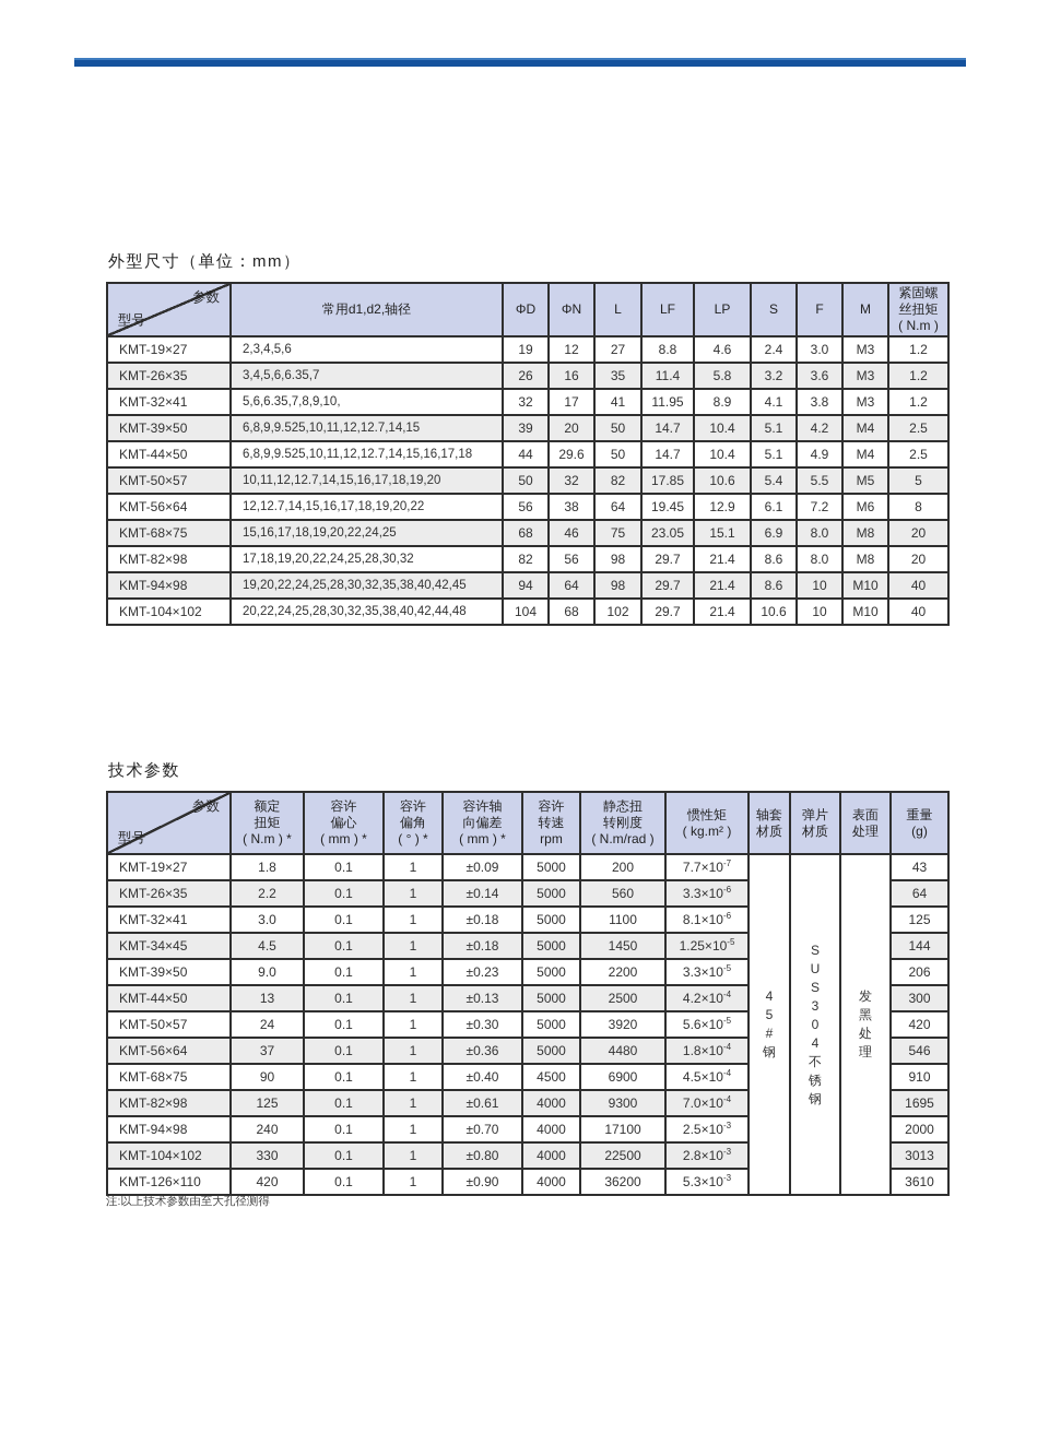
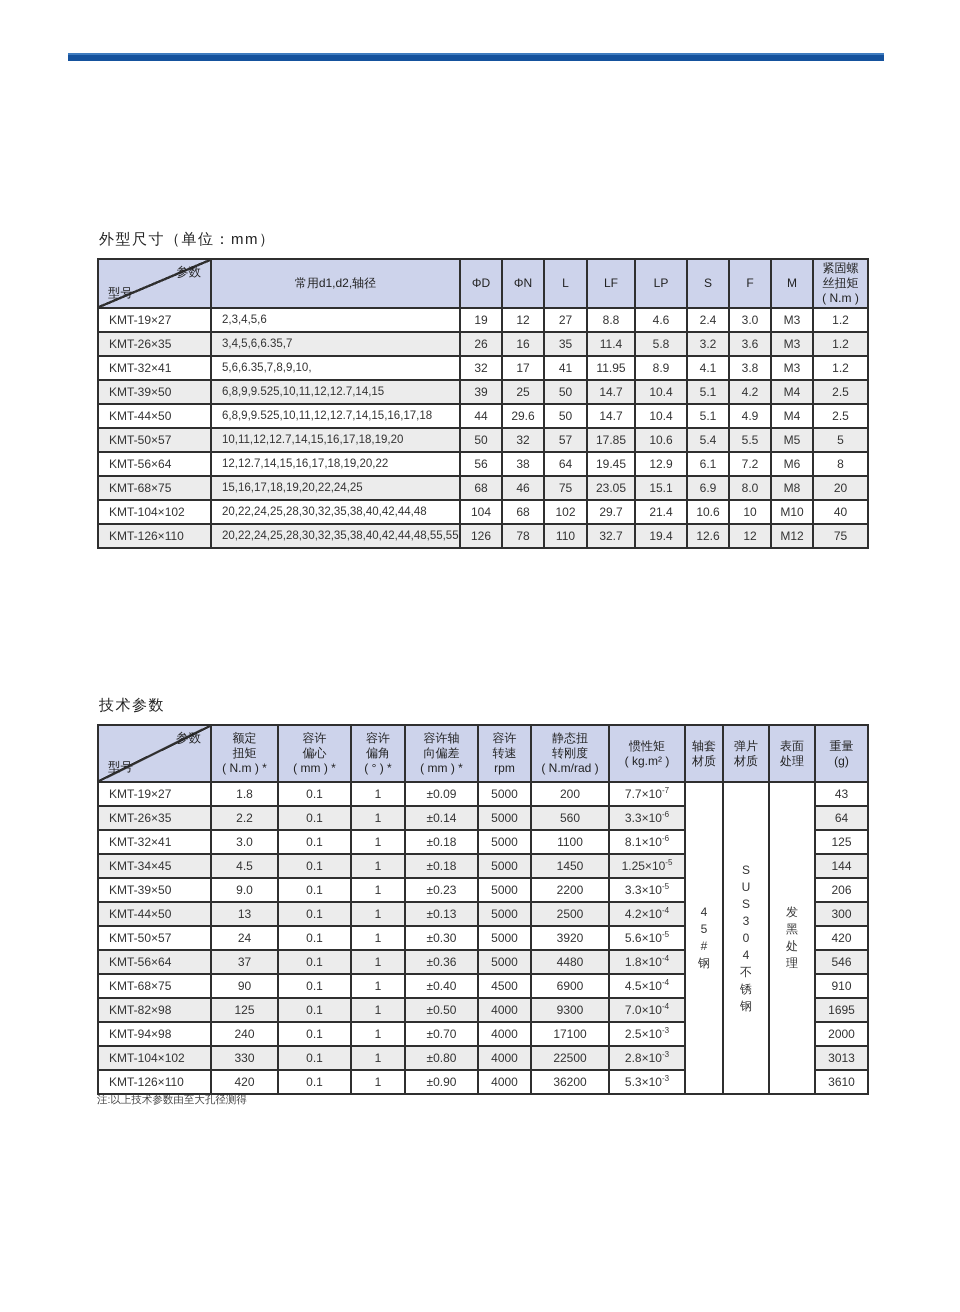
  外型尺寸（单位：mm）
  参数 型号	常用d1,d2,轴径	ΦD	ΦN	L	LF	LP	S	F	M	紧固螺丝扭矩( N.m )
  KMT-19×27	2,3,4,5,6	19	12	27	8.8	4.6	2.4	3.0	M3	1.2
  KMT-26×35	3,4,5,6,6.35,7	26	16	35	11.4	5.8	3.2	3.6	M3	1.2
  KMT-32×41	5,6,6.35,7,8,9,10,	32	17	41	11.95	8.9	4.1	3.8	M3	1.2
- KMT-39×50	6,8,9,9.525,10,11,12,12.7,14,15	39	20	50	14.7	10.4	5.1	4.2	M4	2.5
+ KMT-39×50	6,8,9,9.525,10,11,12,12.7,14,15	39	25	50	14.7	10.4	5.1	4.2	M4	2.5
  KMT-44×50	6,8,9,9.525,10,11,12,12.7,14,15,16,17,18	44	29.6	50	14.7	10.4	5.1	4.9	M4	2.5
- KMT-50×57	10,11,12,12.7,14,15,16,17,18,19,20	50	32	82	17.85	10.6	5.4	5.5	M5	5
+ KMT-50×57	10,11,12,12.7,14,15,16,17,18,19,20	50	32	57	17.85	10.6	5.4	5.5	M5	5
  KMT-56×64	12,12.7,14,15,16,17,18,19,20,22	56	38	64	19.45	12.9	6.1	7.2	M6	8
  KMT-68×75	15,16,17,18,19,20,22,24,25	68	46	75	23.05	15.1	6.9	8.0	M8	20
- KMT-82×98	17,18,19,20,22,24,25,28,30,32	82	56	98	29.7	21.4	8.6	8.0	M8	20
- KMT-94×98	19,20,22,24,25,28,30,32,35,38,40,42,45	94	64	98	29.7	21.4	8.6	10	M10	40
  KMT-104×102	20,22,24,25,28,30,32,35,38,40,42,44,48	104	68	102	29.7	21.4	10.6	10	M10	40
+ KMT-126×110	20,22,24,25,28,30,32,35,38,40,42,44,48,55,55	126	78	110	32.7	19.4	12.6	12	M12	75
  技术参数
  参数 型号	额定扭矩( N.m ) *	容许偏心( mm ) *	容许偏角( ° ) *	容许轴向偏差( mm ) *	容许转速rpm	静态扭转刚度( N.m/rad )	惯性矩( kg.m² )	轴套材质	弹片材质	表面处理	重量(g)
  KMT-19×27	1.8	0.1	1	±0.09	5000	200	7.7×10-7	45#钢	SUS304不锈钢	发黑处理	43
  KMT-26×35	2.2	0.1	1	±0.14	5000	560	3.3×10-6	64
  KMT-32×41	3.0	0.1	1	±0.18	5000	1100	8.1×10-6	125
  KMT-34×45	4.5	0.1	1	±0.18	5000	1450	1.25×10-5	144
  KMT-39×50	9.0	0.1	1	±0.23	5000	2200	3.3×10-5	206
  KMT-44×50	13	0.1	1	±0.13	5000	2500	4.2×10-4	300
  KMT-50×57	24	0.1	1	±0.30	5000	3920	5.6×10-5	420
  KMT-56×64	37	0.1	1	±0.36	5000	4480	1.8×10-4	546
  KMT-68×75	90	0.1	1	±0.40	4500	6900	4.5×10-4	910
- KMT-82×98	125	0.1	1	±0.61	4000	9300	7.0×10-4	1695
+ KMT-82×98	125	0.1	1	±0.50	4000	9300	7.0×10-4	1695
  KMT-94×98	240	0.1	1	±0.70	4000	17100	2.5×10-3	2000
  KMT-104×102	330	0.1	1	±0.80	4000	22500	2.8×10-3	3013
  KMT-126×110	420	0.1	1	±0.90	4000	36200	5.3×10-3	3610
  注:以上技术参数由至大孔径测得
